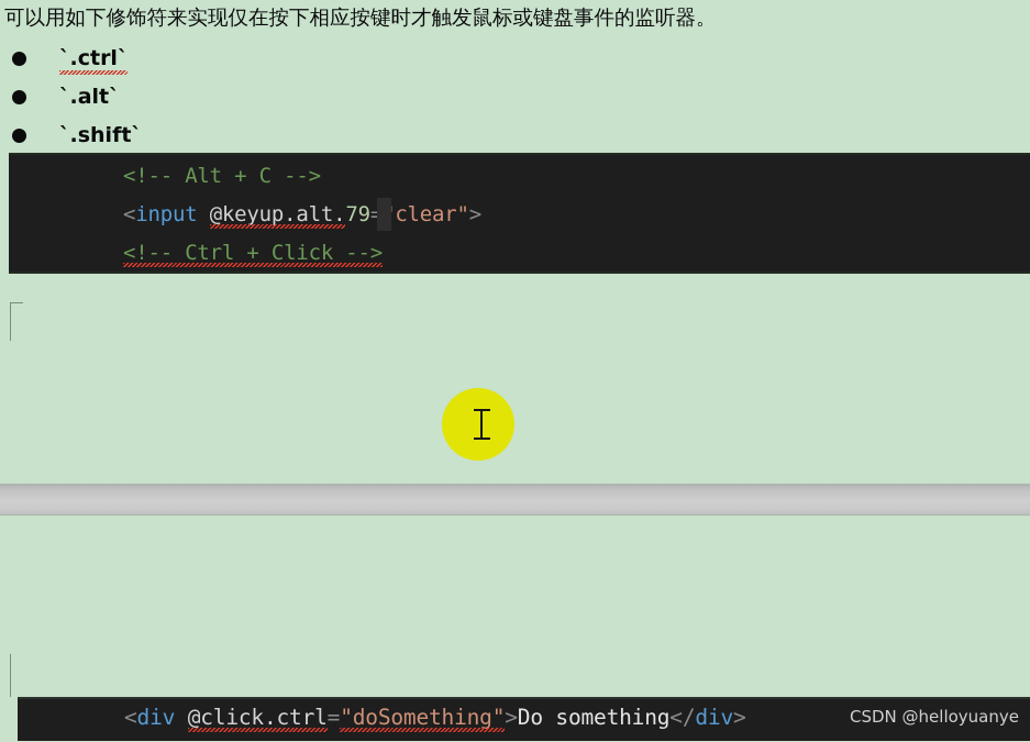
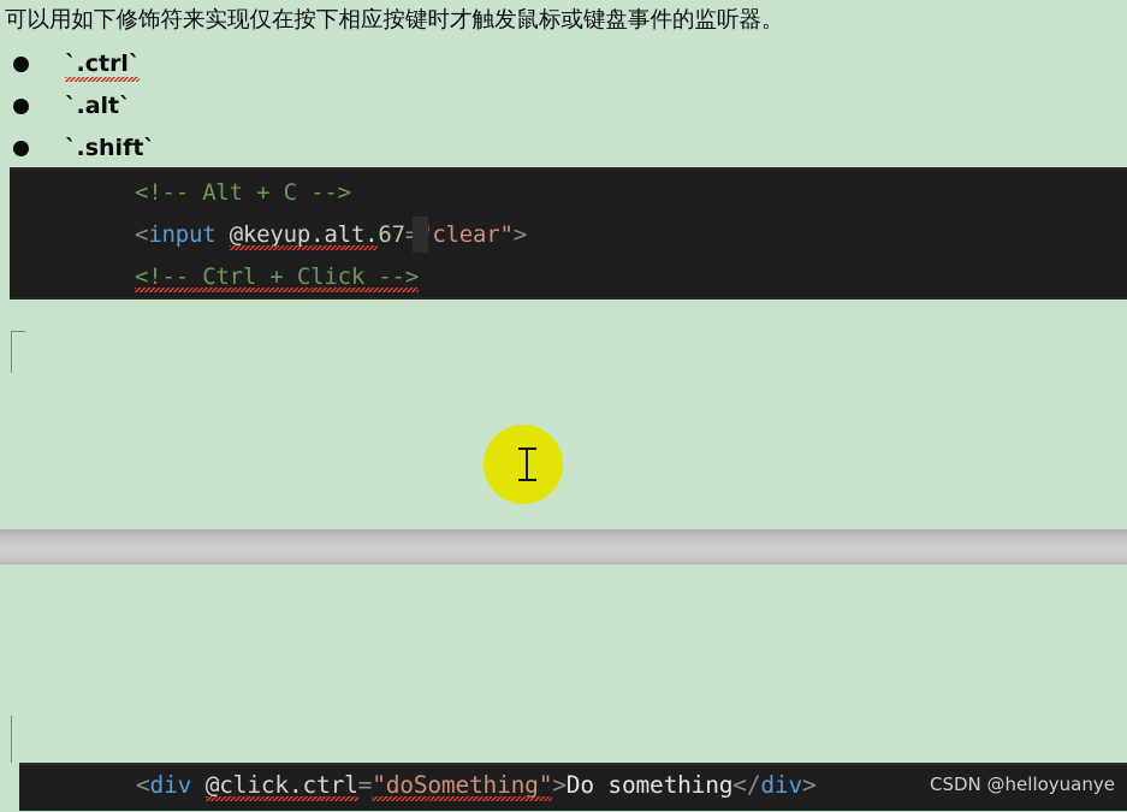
  可以用如下修饰符来实现仅在按下相应按键时才触发鼠标或键盘事件的监听器。
  `.ctrl`
  `.alt`
  `.shift`
  <!-- Alt + C -->
- <input @keyup.alt.79 clear">
+ <input @keyup.alt.67 clear">
  <!-- Ctrl + Click -->
  <div @click.ctrl="doSomething">Do something</div>
  CSDN @helloyuanye
